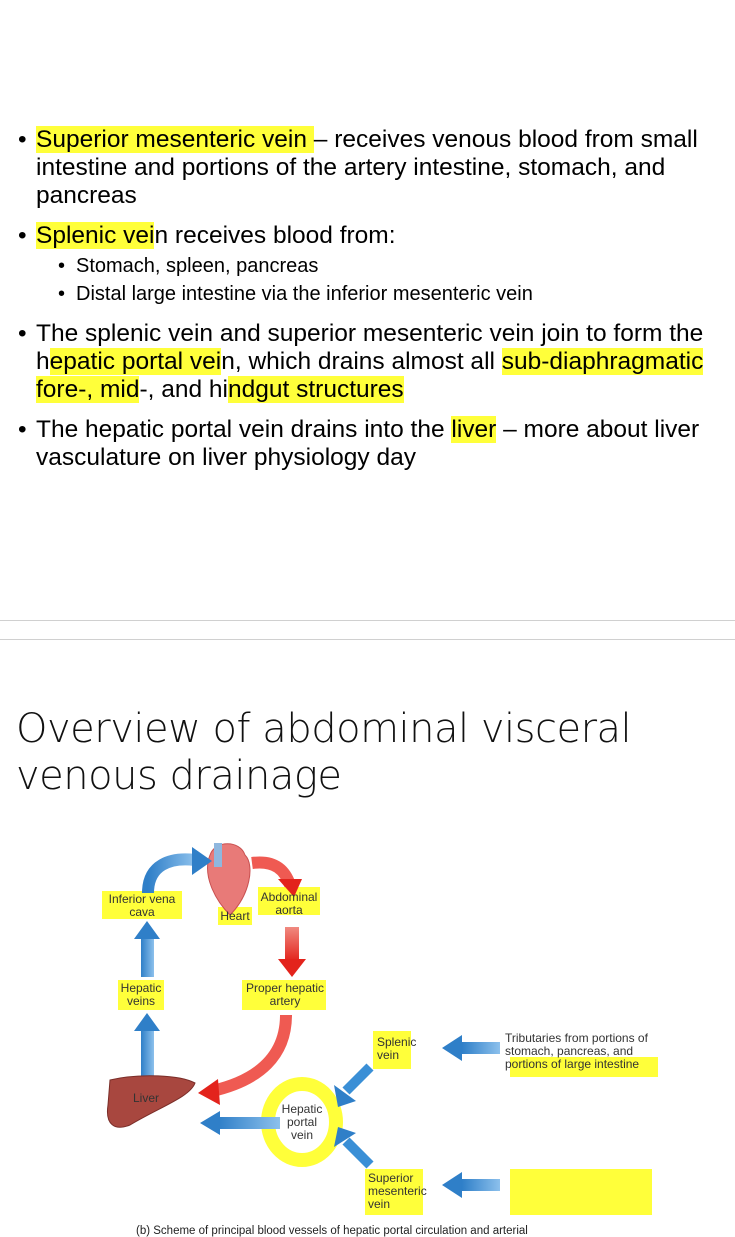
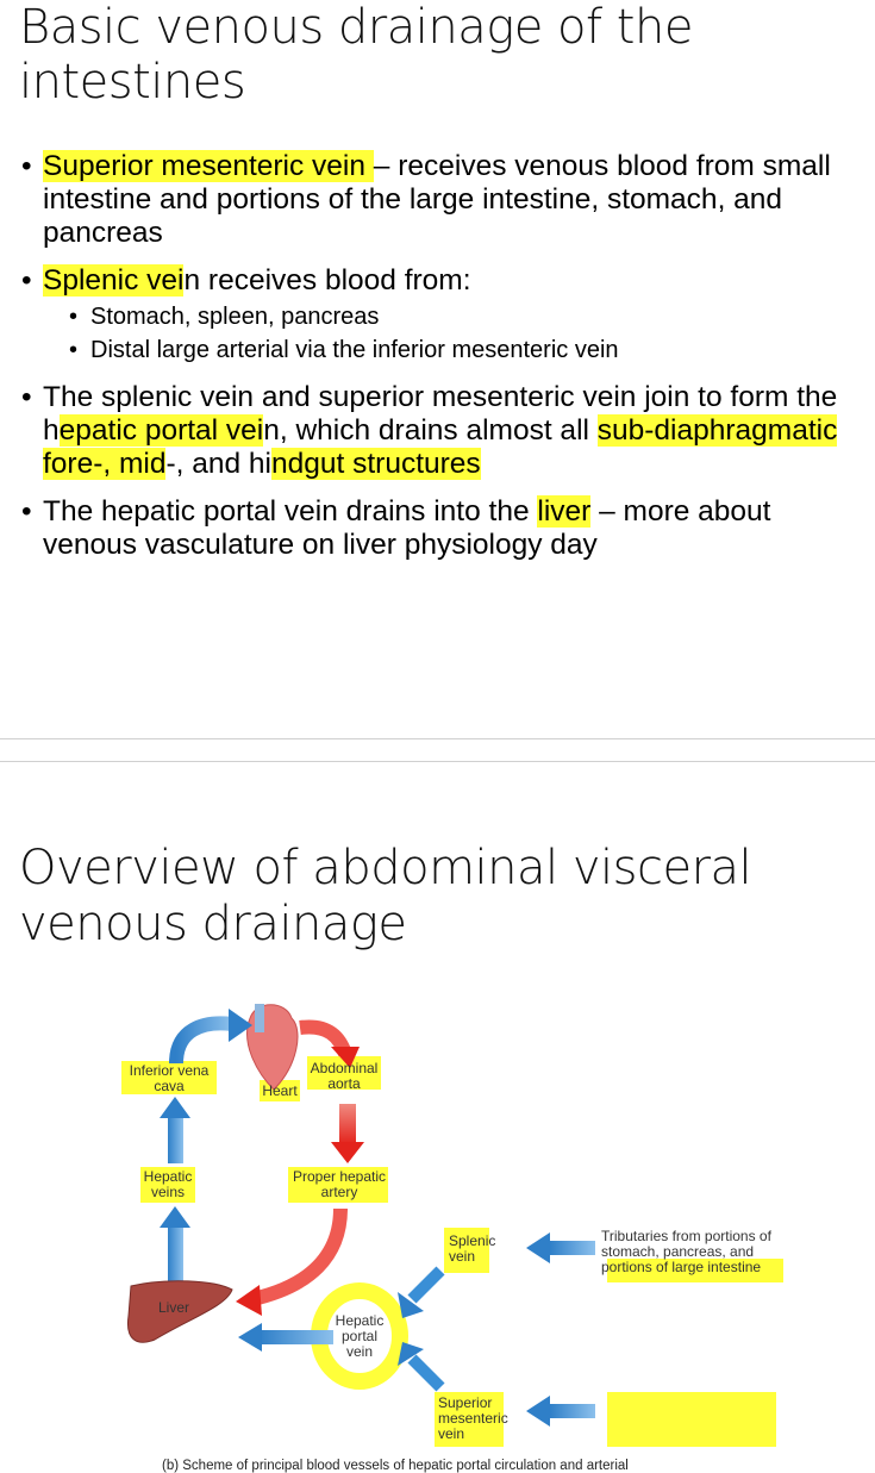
+ Basic venous drainage of the intestines
- Superior mesenteric vein – receives venous blood from small intestine and portions of the artery intestine, stomach, and pancreas
+ Superior mesenteric vein – receives venous blood from small intestine and portions of the large intestine, stomach, and pancreas
  Splenic vein receives blood from:
  Stomach, spleen, pancreas
- Distal large intestine via the inferior mesenteric vein
+ Distal large arterial via the inferior mesenteric vein
  The splenic vein and superior mesenteric vein join to form the hepatic portal vein, which drains almost all sub-diaphragmatic fore-, mid-, and hindgut structures
- The hepatic portal vein drains into the liver – more about liver vasculature on liver physiology day
+ The hepatic portal vein drains into the liver – more about venous vasculature on liver physiology day
  Overview of abdominal visceral venous drainage
  Inferior vena cava
  Heart
  Abdominal aorta
  Hepatic veins
  Proper hepatic artery
  Liver
  Hepatic portal vein
  Splenic vein
  Superior mesenteric vein
  Tributaries from portions of stomach, pancreas, and portions of large intestine
  (b) Scheme of principal blood vessels of hepatic portal circulation and arterial
